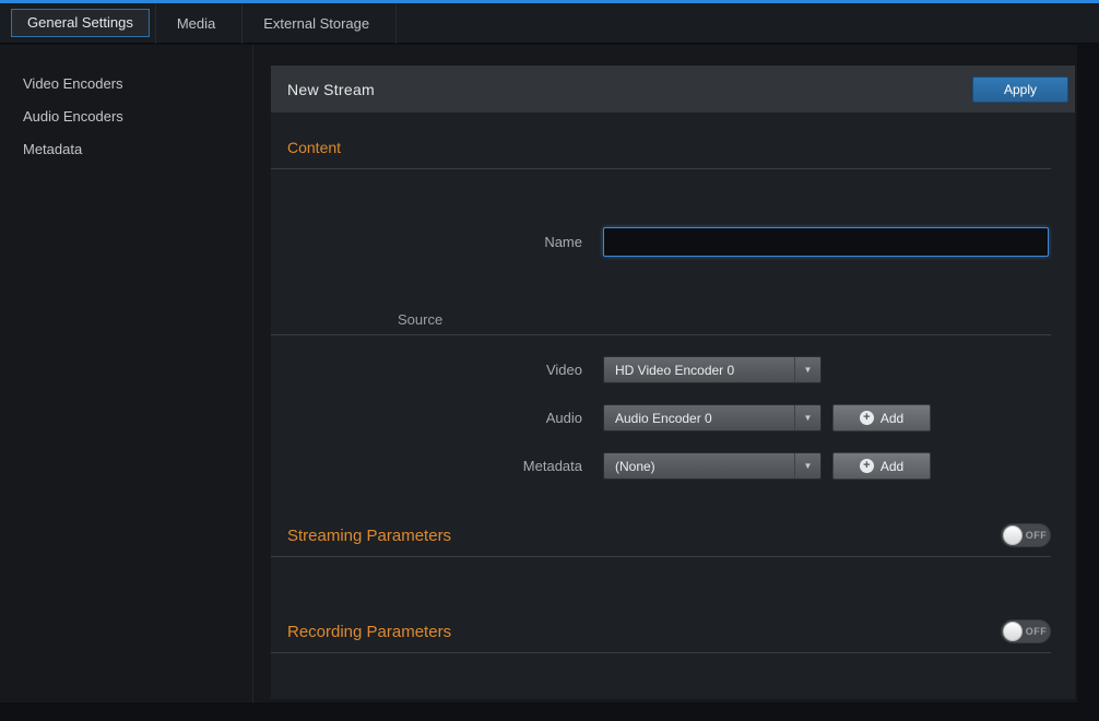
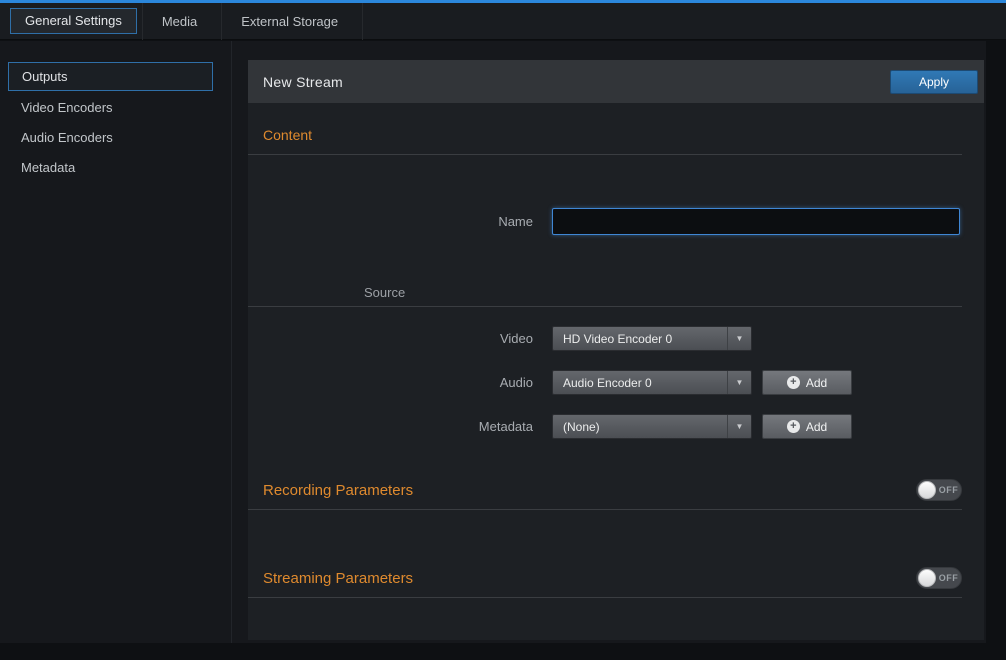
  General Settings
  Media
  External Storage
+ Outputs
  Video Encoders
  Audio Encoders
  Metadata
  New Stream
  Apply
  Content
  Name
  Source
  Video
  HD Video Encoder 0
  ▼
  Audio
  Audio Encoder 0
  ▼
  +
  Add
  Metadata
  (None)
  ▼
  +
  Add
- Streaming Parameters
+ Recording Parameters
  OFF
- Recording Parameters
+ Streaming Parameters
  OFF
